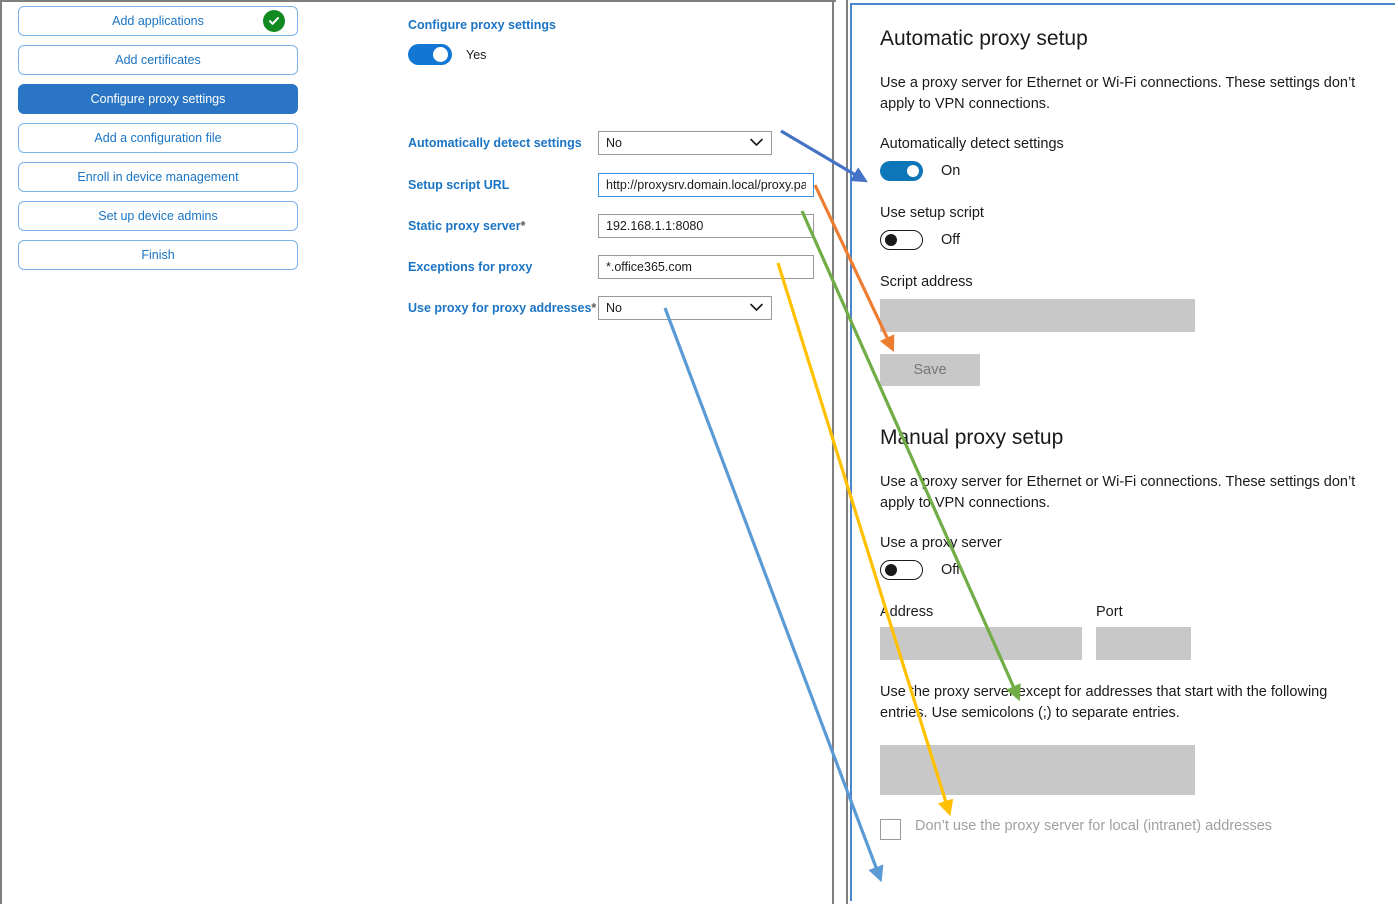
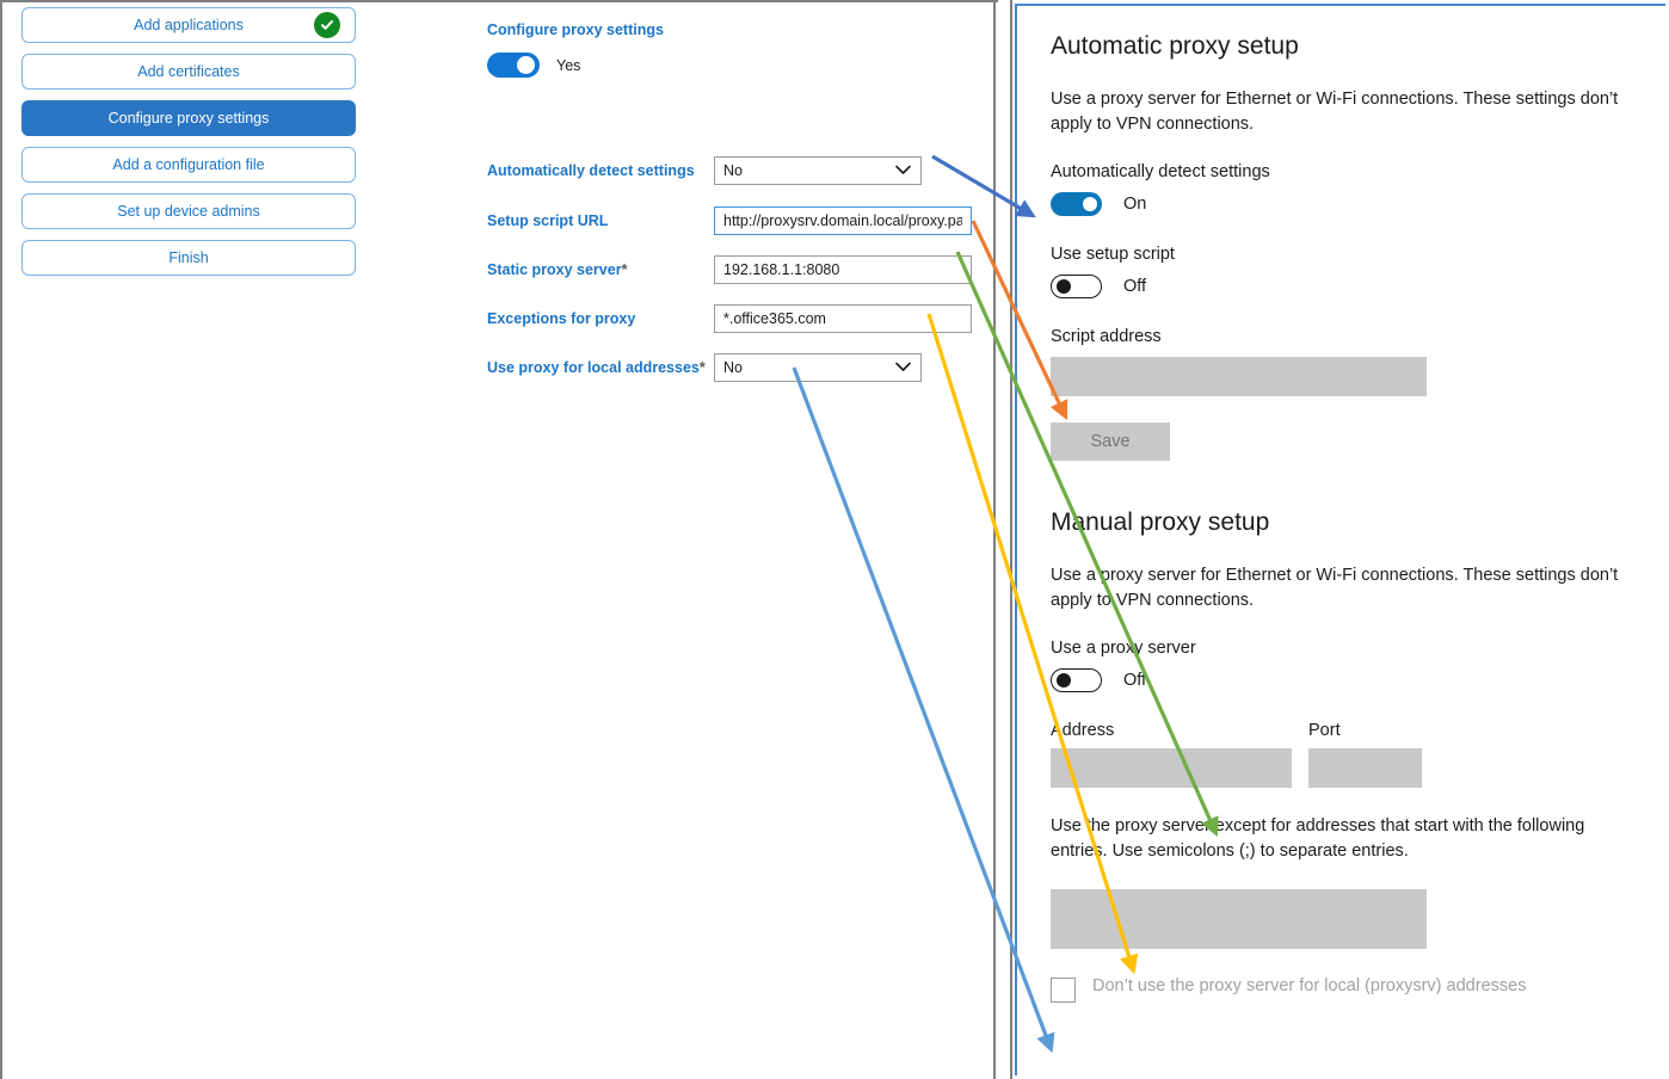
  Add applications
  Add certificates
  Configure proxy settings
  Add a configuration file
- Enroll in device management
  Set up device admins
  Finish
  Configure proxy settings
  Yes
  Automatically detect settings
  No
  Setup script URL
  http://proxysrv.domain.local/proxy.pa
  Static proxy server*
  192.168.1.1:8080
  Exceptions for proxy
  *.office365.com
- Use proxy for proxy addresses*
+ Use proxy for local addresses*
  No
  Automatic proxy setup
  Use a proxy server for Ethernet or Wi-Fi connections. These settings don’t apply to VPN connections.
  Automatically detect settings
  On
  Use setup script
  Off
  Script address
  Save
  Mnual proxy setup
  Use a proxy server for Ethernet or Wi-Fi connections. These settings don’t apply to VPN connections.
  Use a proxy server
  Off
  Address
  Port
  Usehe proxy server except for addresses that start with the following entries. Use semicolons (;) to separate entries.
- Don’t use the proxy server for local (intranet) addresses
+ Don’t use the proxy server for local (proxysrv) addresses
